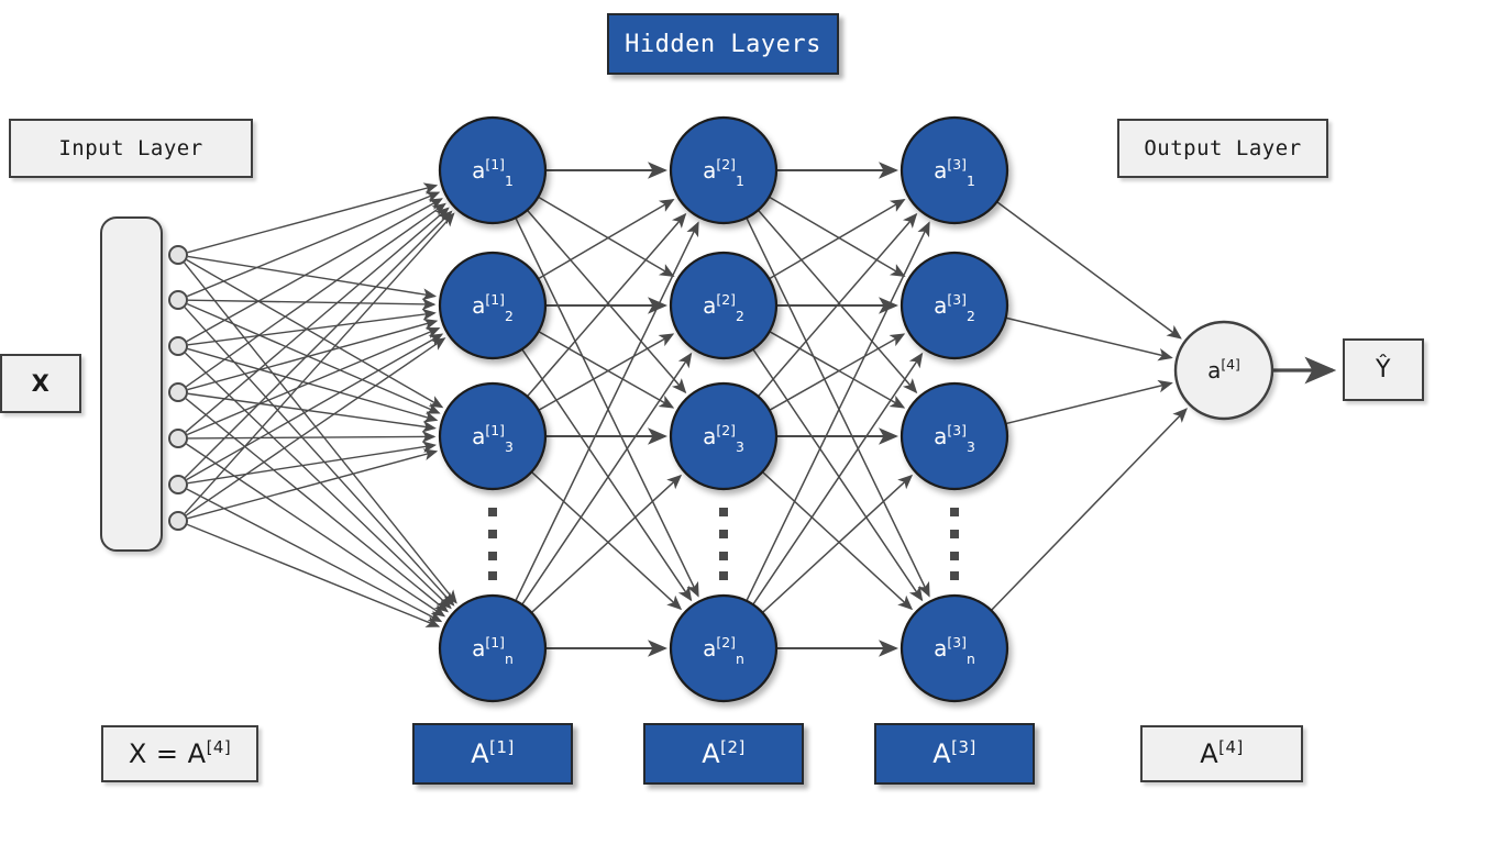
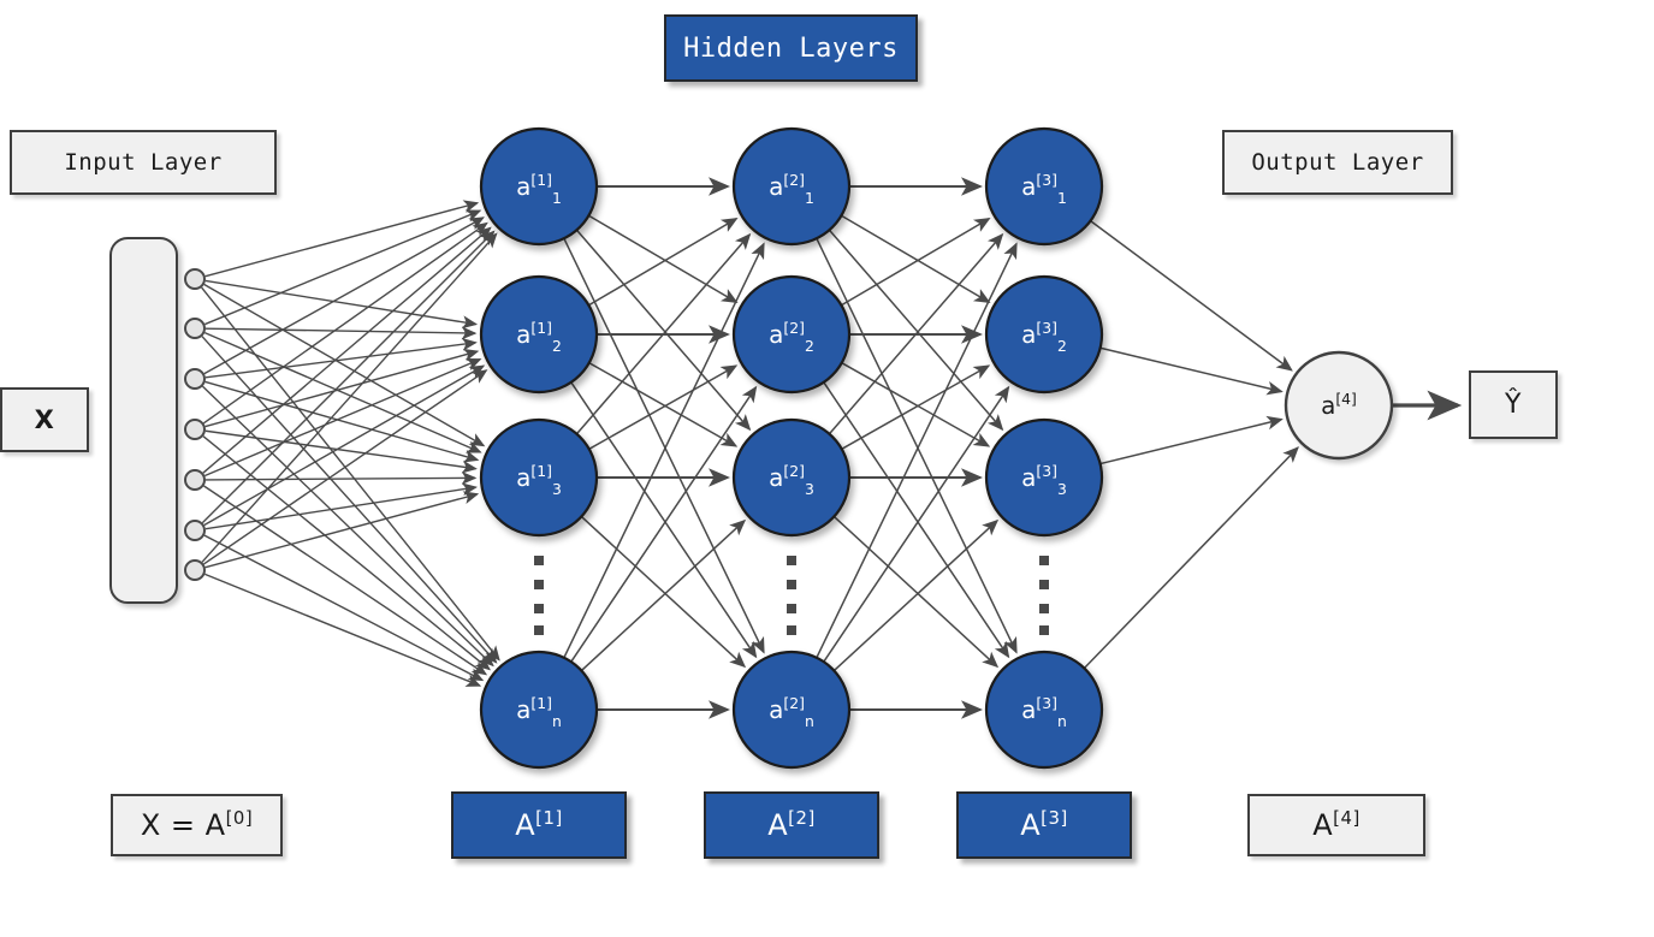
  a[1] 1
  a[1] 2
  a[1] 3
  a[1] n
  a[2] 1
  a[2] 2
  a[2] 3
  a[2] n
  a[3] 1
  a[3] 2
  a[3] 3
  a[3] n
  a[4]
  Hidden Layers
  Input Layer
  Output Layer
  X
  Ŷ
- X = A[4]
+ X = A[0]
  A[1]
  A[2]
  A[3]
  A[4]
